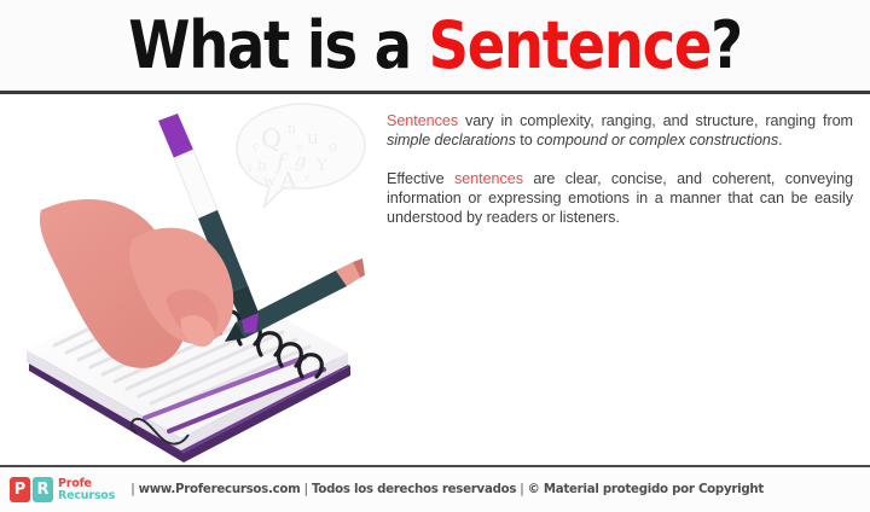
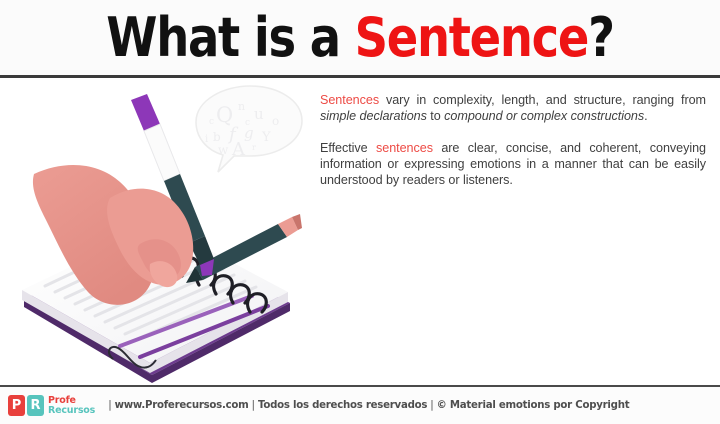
  What is a Sentence?
- Sentences vary in complexity, ranging, and structure, ranging from simple declarations to compound or complex constructions.
+ Sentences vary in complexity, length, and structure, ranging from simple declarations to compound or complex constructions.
  Effective sentences are clear, concise, and coherent, conveying information or expressing emotions in a manner that can be easily understood by readers or listeners.
  P
  R
  Profe
  Recursos
- | www.Proferecursos.com | Todos los derechos reservados | © Material protegido por Copyright
+ | www.Proferecursos.com | Todos los derechos reservados | © Material emotions por Copyright
